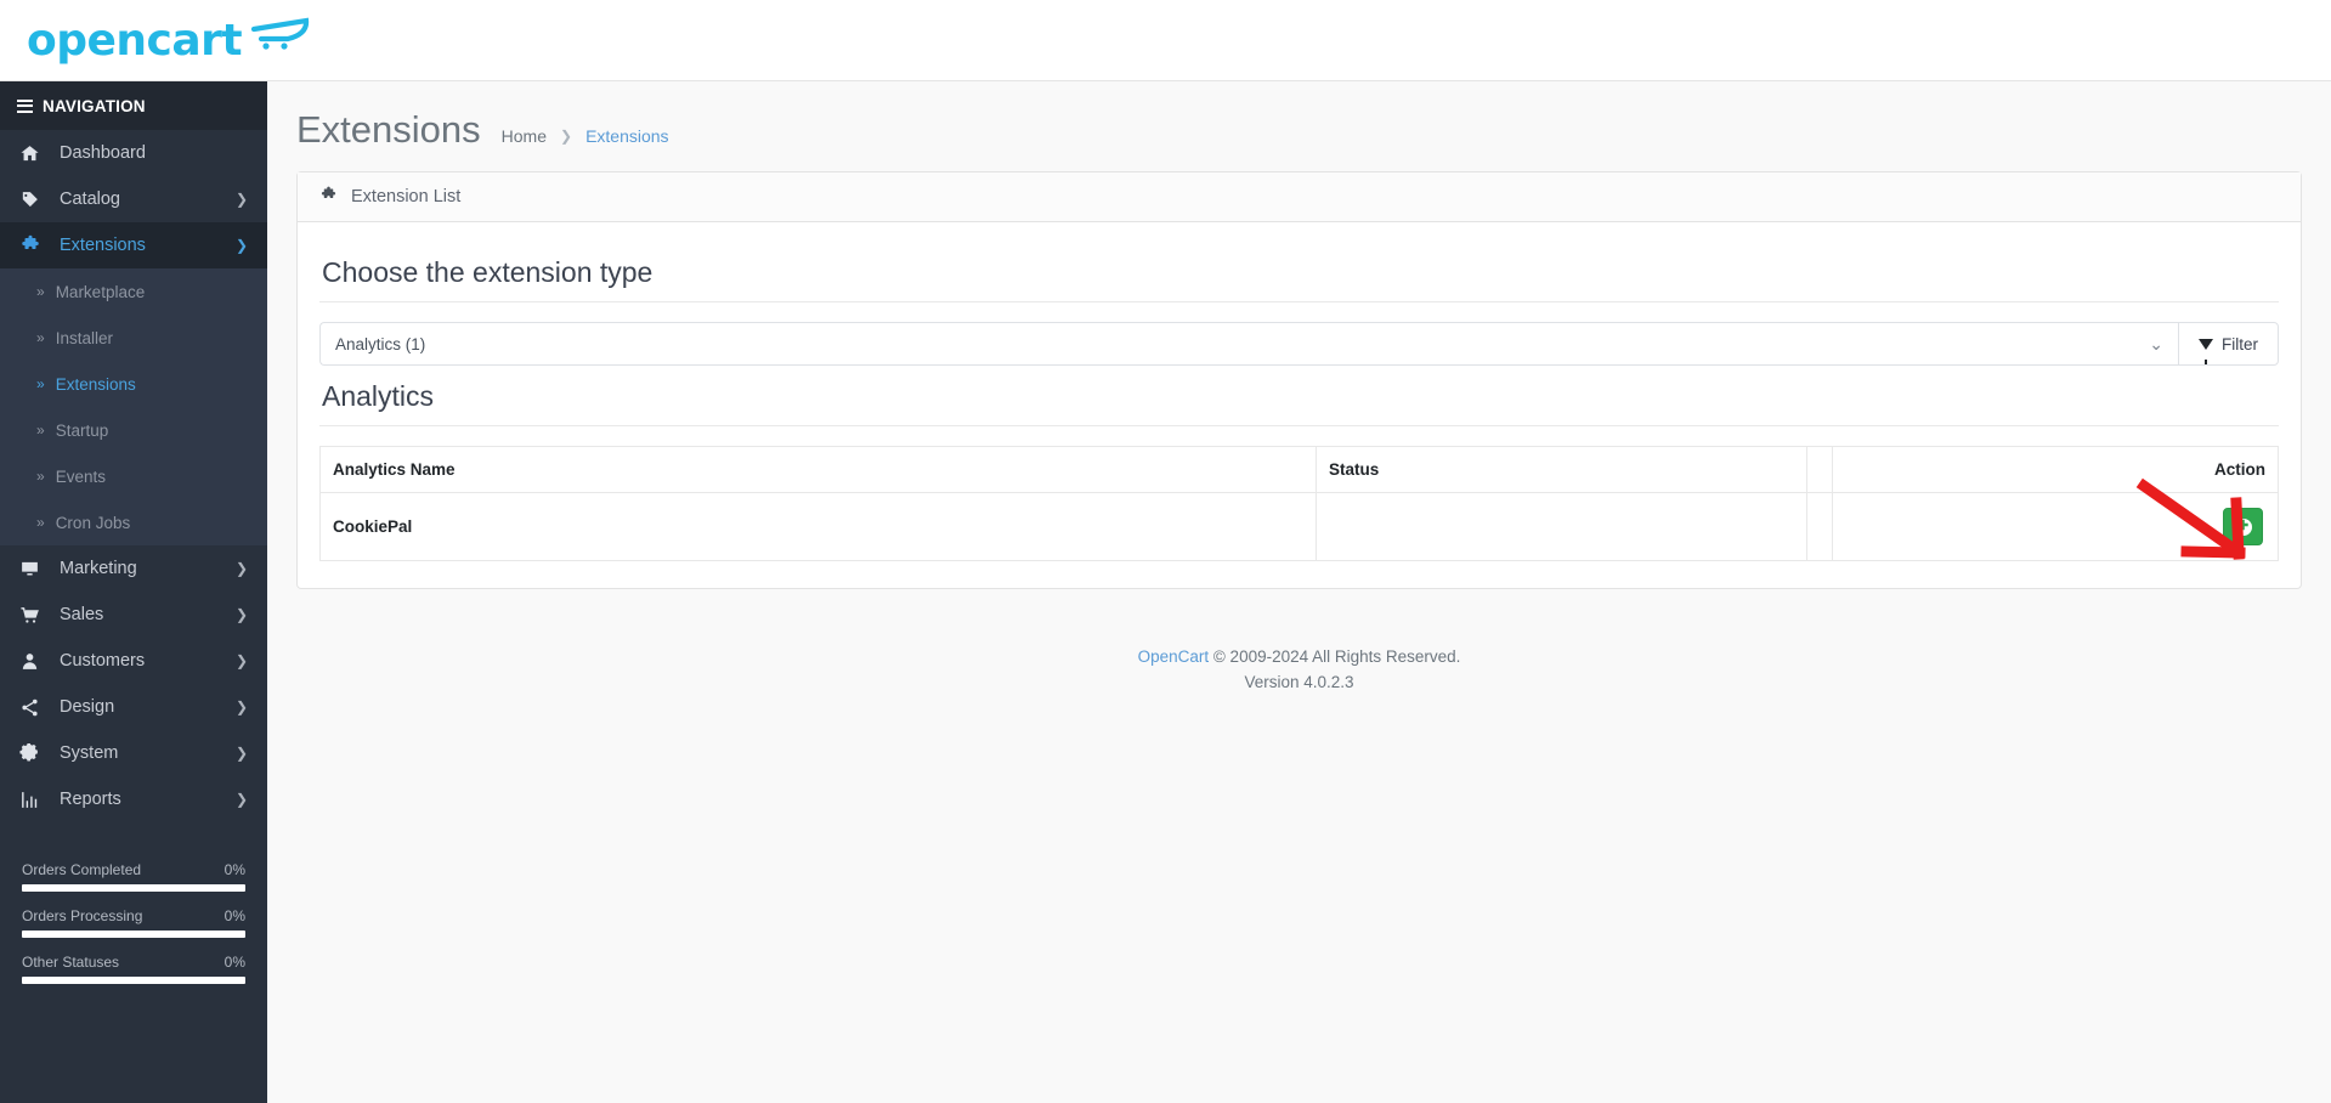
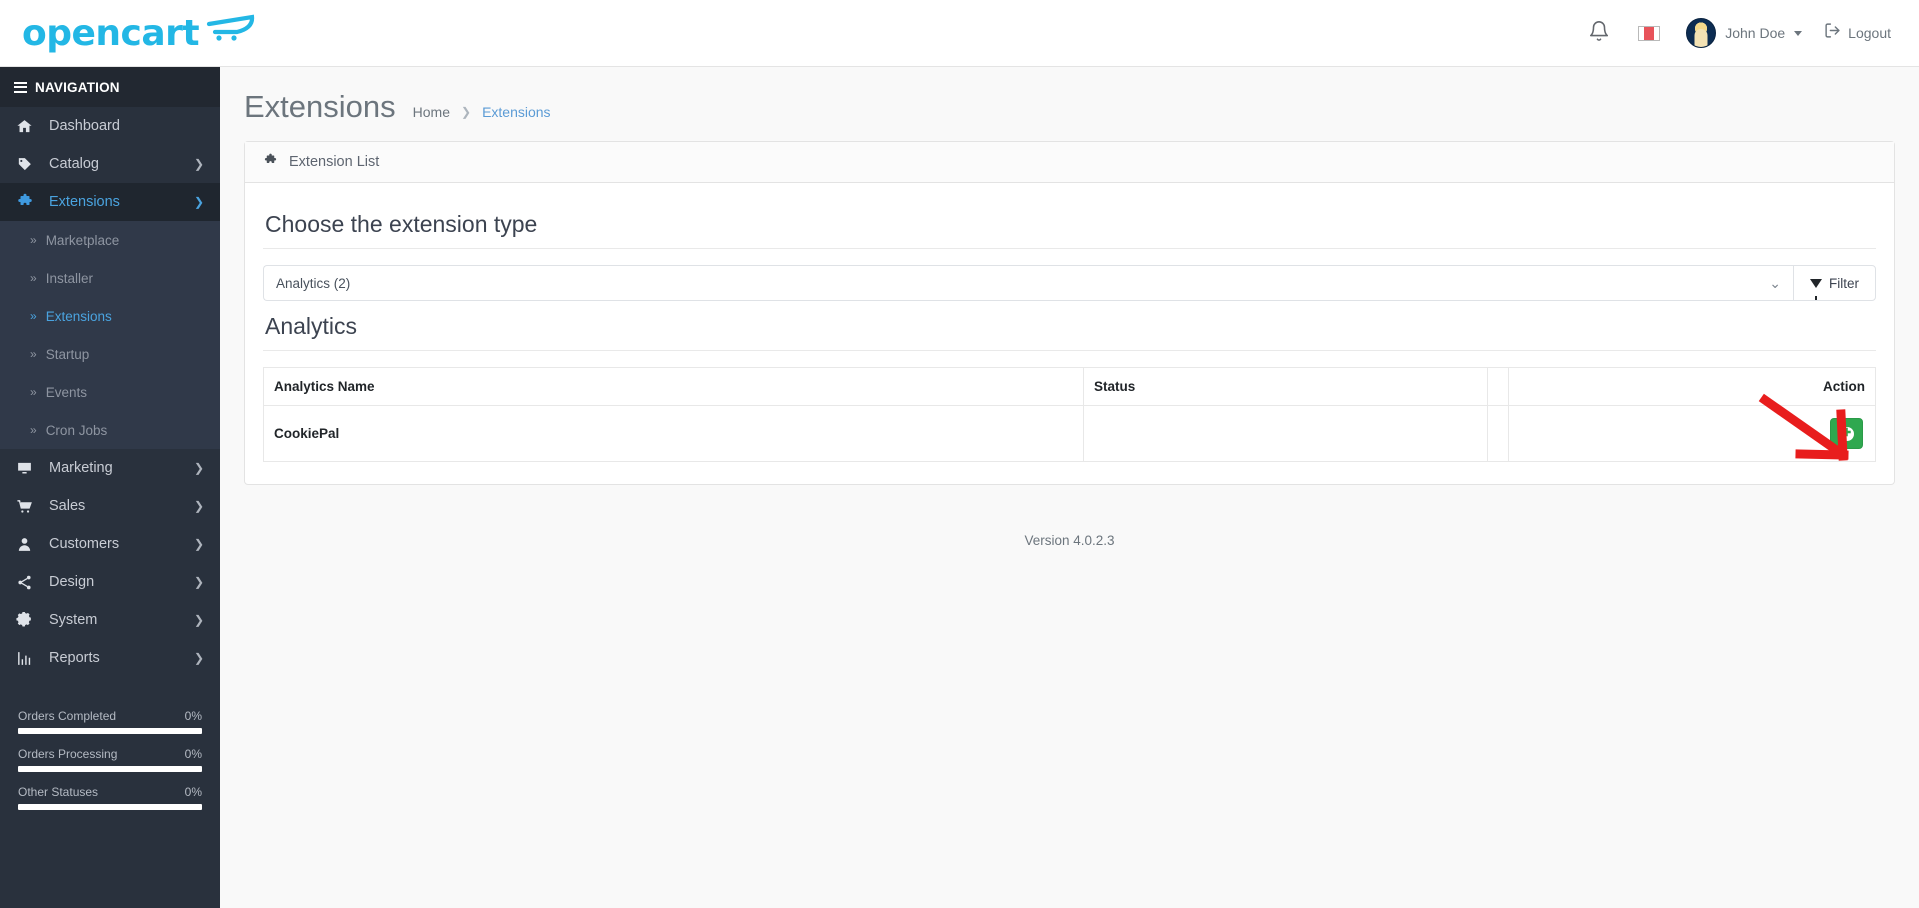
  opencart
+ John Doe
+ Logout
  NAVIGATION
  Dashboard
  Catalog
  ❯
  Extensions
  ❯
  »
  Marketplace
  »
  Installer
  »
  Extensions
  »
  Startup
  »
  Events
  »
  Cron Jobs
  Marketing
  ❯
  Sales
  ❯
  Customers
  ❯
  Design
  ❯
  System
  ❯
  Reports
  ❯
  Orders Completed
  0%
  Orders Processing
  0%
  Other Statuses
  0%
  Extensions
  Home
  ❯
  Extensions
  Extension List
  Choose the extension type
- Analytics (1)
+ Analytics (2)
  ⌄
  Filter
  Analytics
  Analytics Name	Status		Action
  CookiePal			✚
- OpenCart © 2009-2024 All Rights Reserved.
  Version 4.0.2.3
